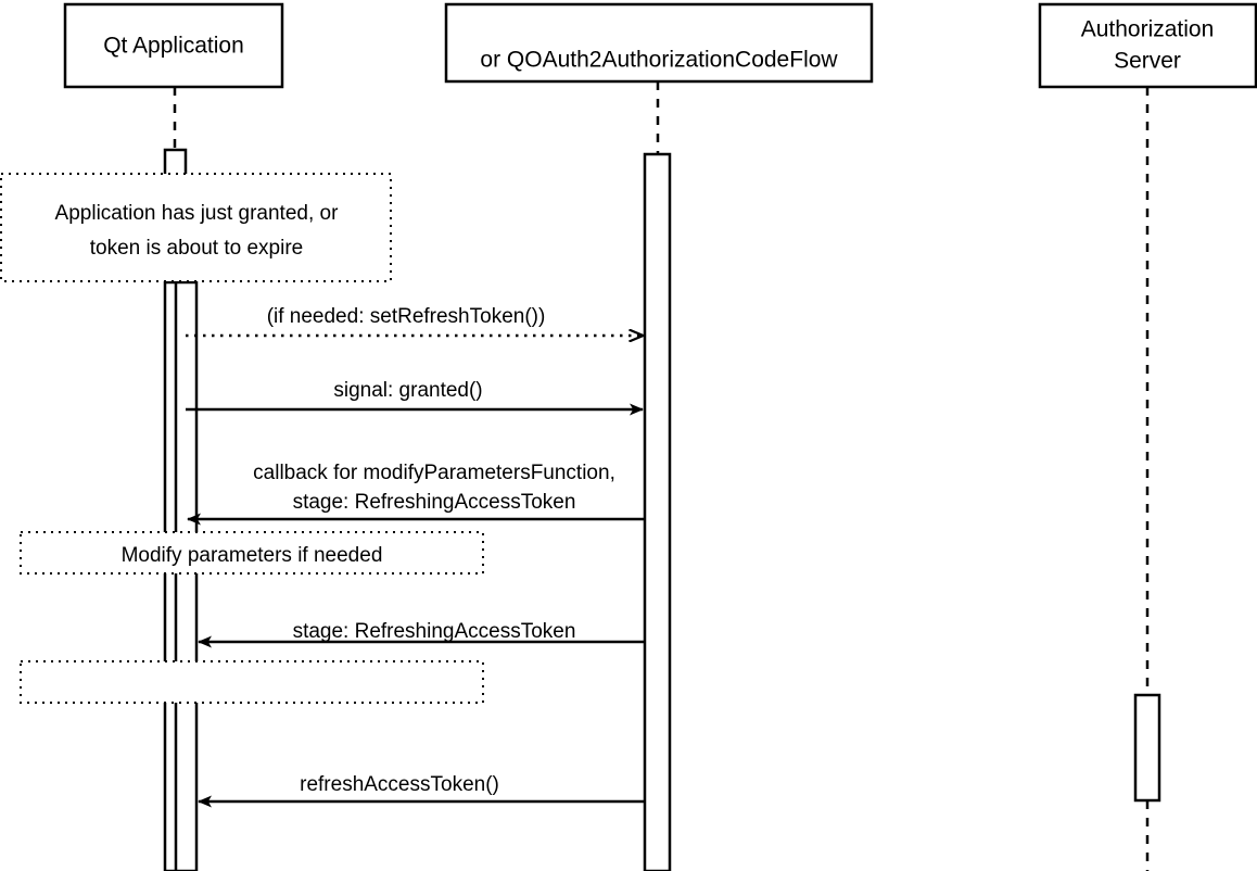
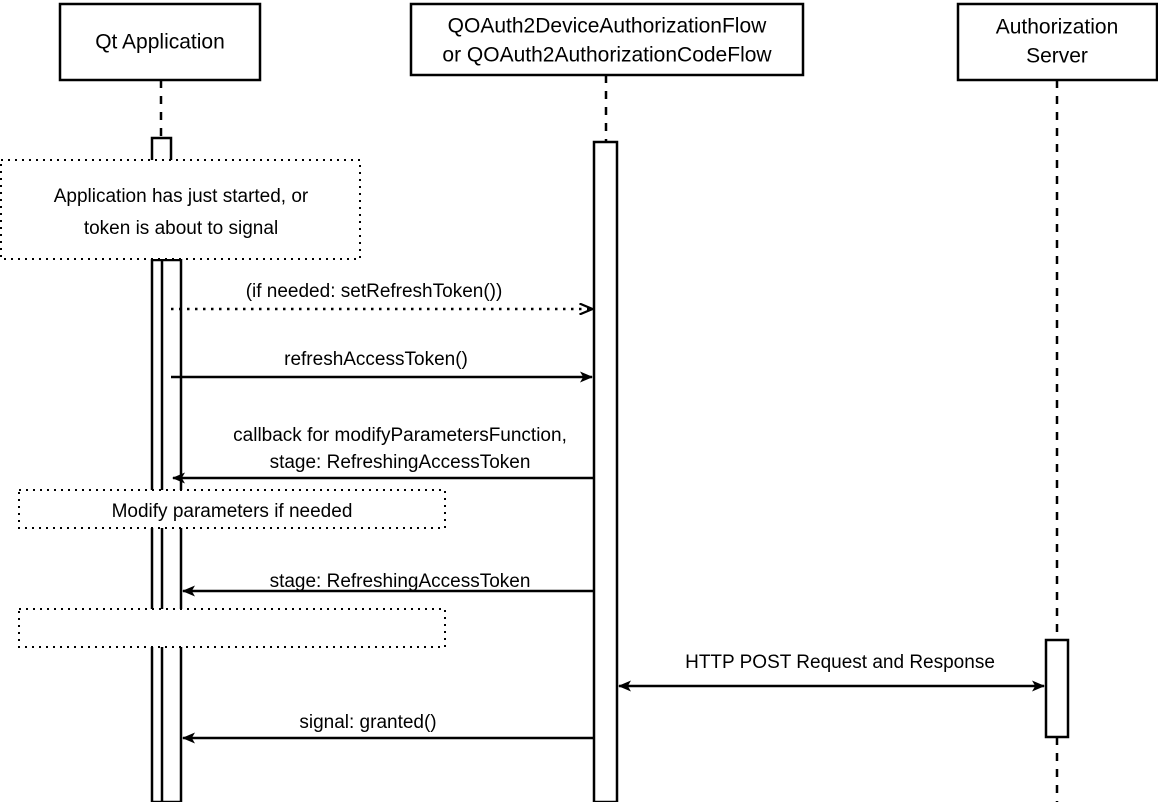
  Qt Application
+ QOAuth2DeviceAuthorizationFlow
  or QOAuth2AuthorizationCodeFlow
  Authorization
  Server
  (if needed: setRefreshToken())
- signal: granted()
+ refreshAccessToken()
  callback for modifyParametersFunction,
  stage: RefreshingAccessToken
  stage: RefreshingAccessToken
+ HTTP POST Request and Response
- refreshAccessToken()
+ signal: granted()
- Application has just granted, or
+ Application has just started, or
- token is about to expire
+ token is about to signal
  Modify parameters if needed
